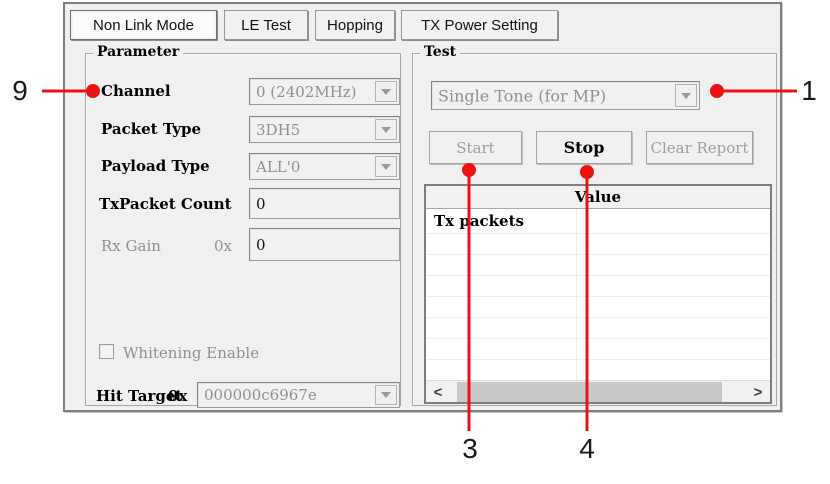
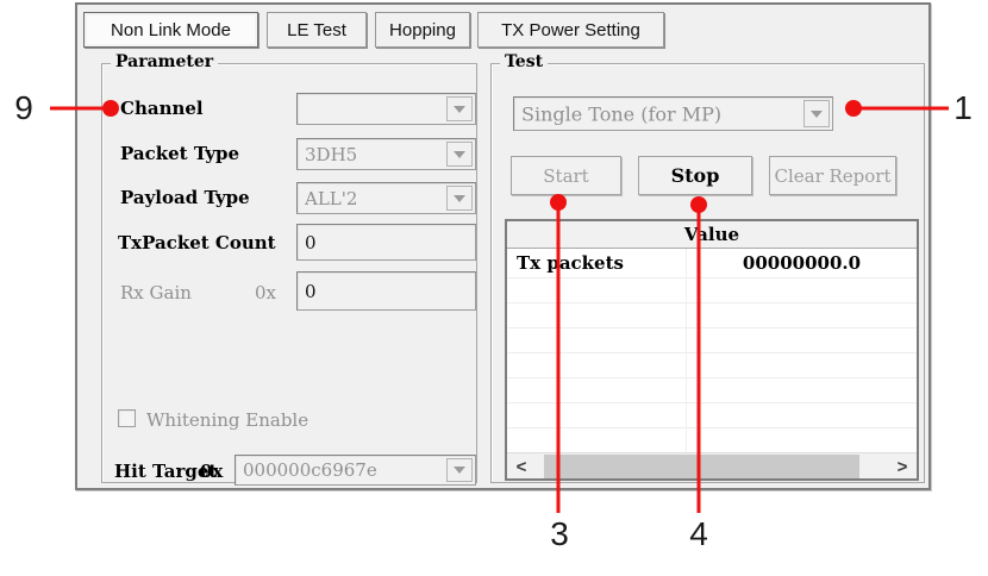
  Non Link Mode
  LE Test
  Hopping
  TX Power Setting
  Parameter
  Channel
- 0 (2402MHz)
  Packet Type
  3DH5
  Payload Type
- ALL'0
+ ALL'2
  TxPacket Count
  0
  Rx Gain
  0x
  0
  Whitening Enable
  Hit Target
  0x
  000000c6967e
  Test
  Single Tone (for MP)
  Start
  Stop
  Clear Report
  Value
  Tx packets
+ 00000000.0
  <
  >
  1
  9
  3
  4
